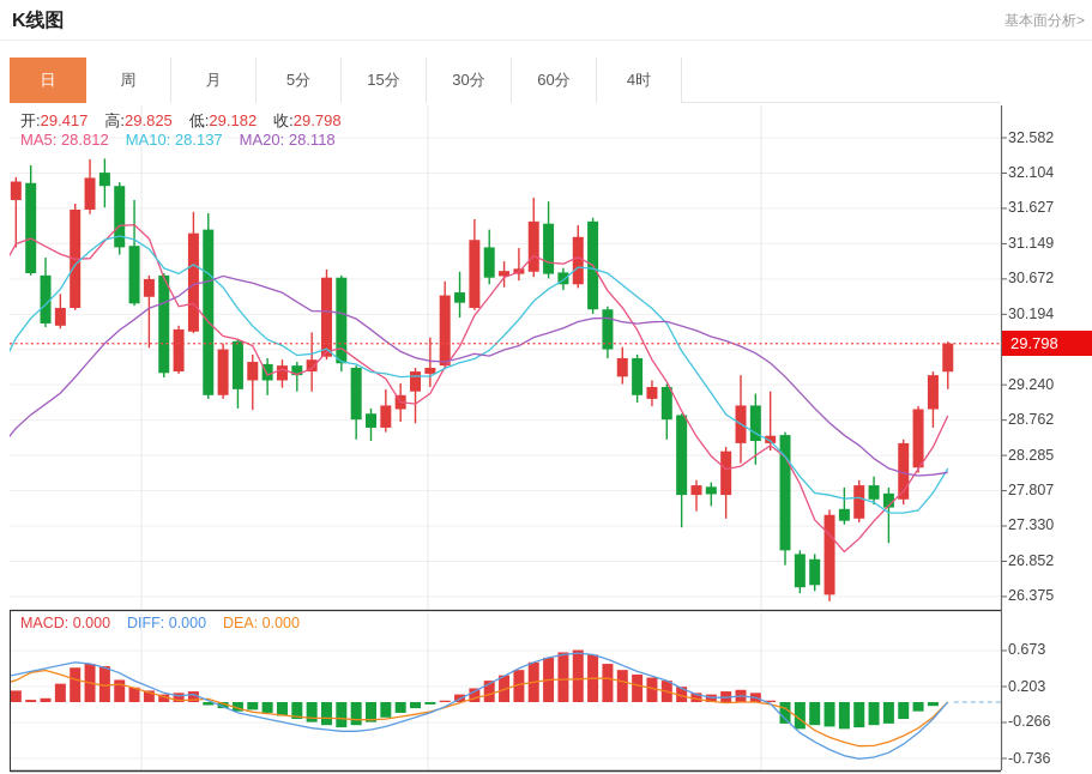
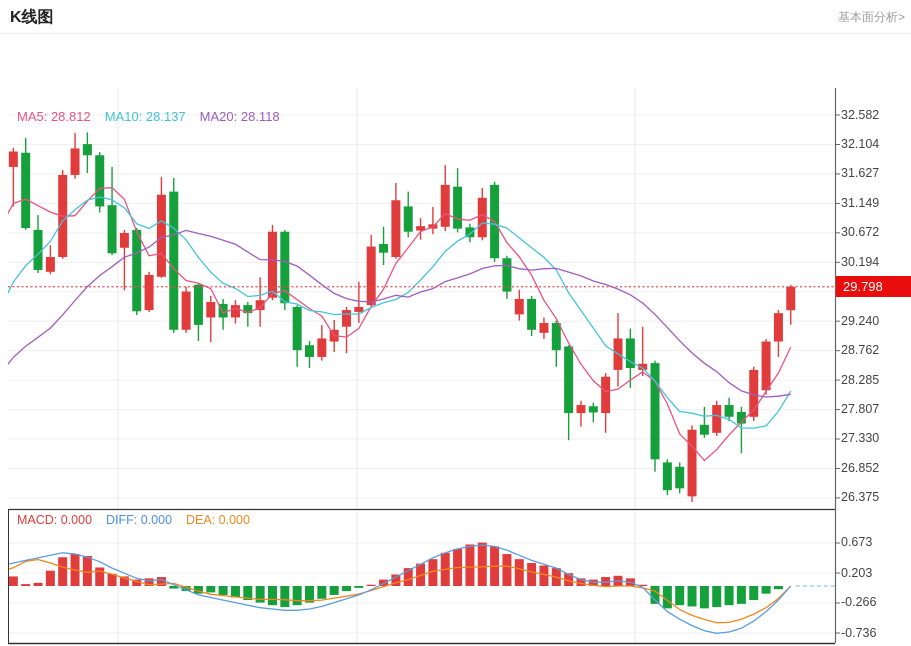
  K线图
  基本面分析>
- 日
- 周
- 月
- 5分
- 15分
- 30分
- 60分
- 4时
- 开:29.417 高:29.825 低:29.182 收:29.798
  MA5: 28.812 MA10: 28.137 MA20: 28.118
  MACD: 0.000 DIFF: 0.000 DEA: 0.000
  32.582
  32.104
  31.627
  31.149
  30.672
  30.194
  29.240
  28.762
  28.285
  27.807
  27.330
  26.852
  26.375
  0.673
  0.203
  -0.266
  -0.736
  29.798
